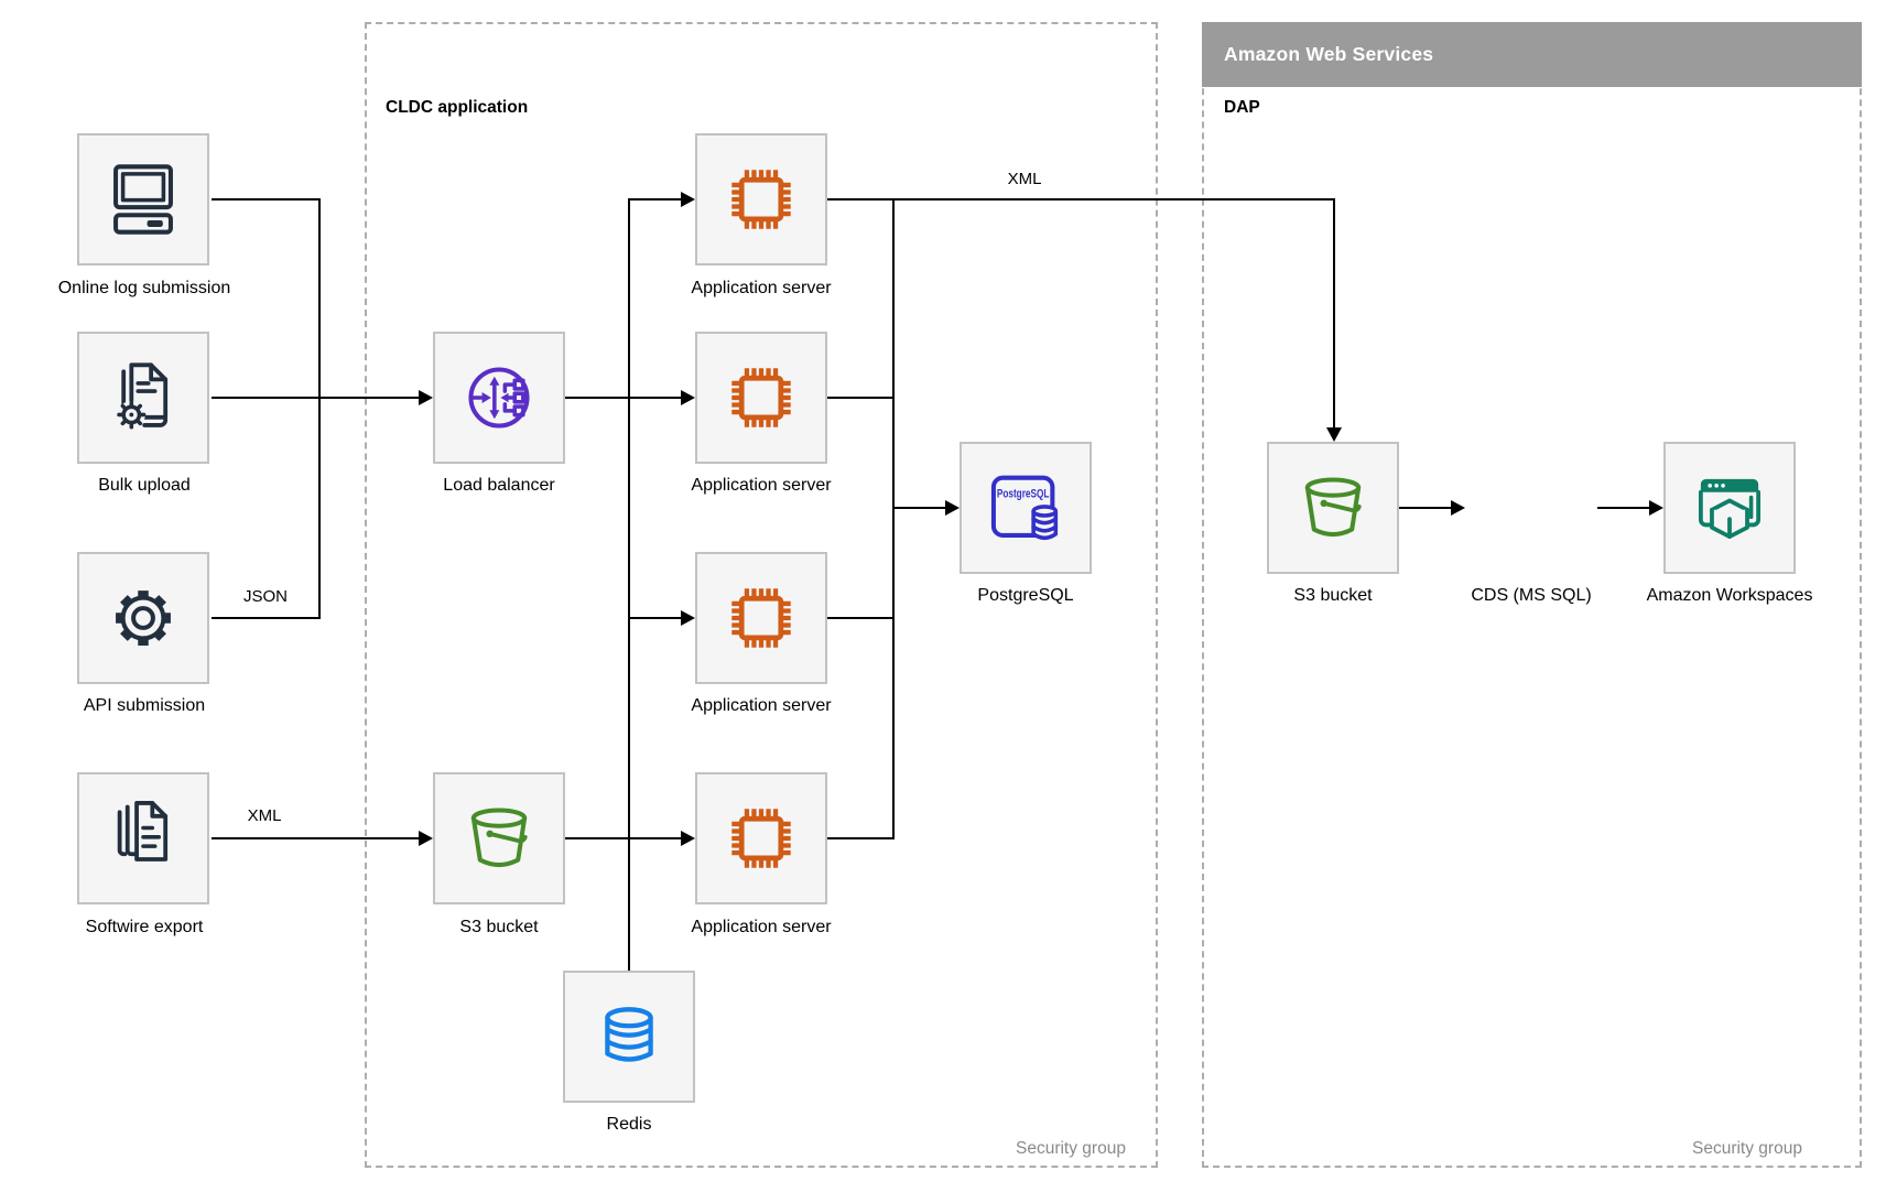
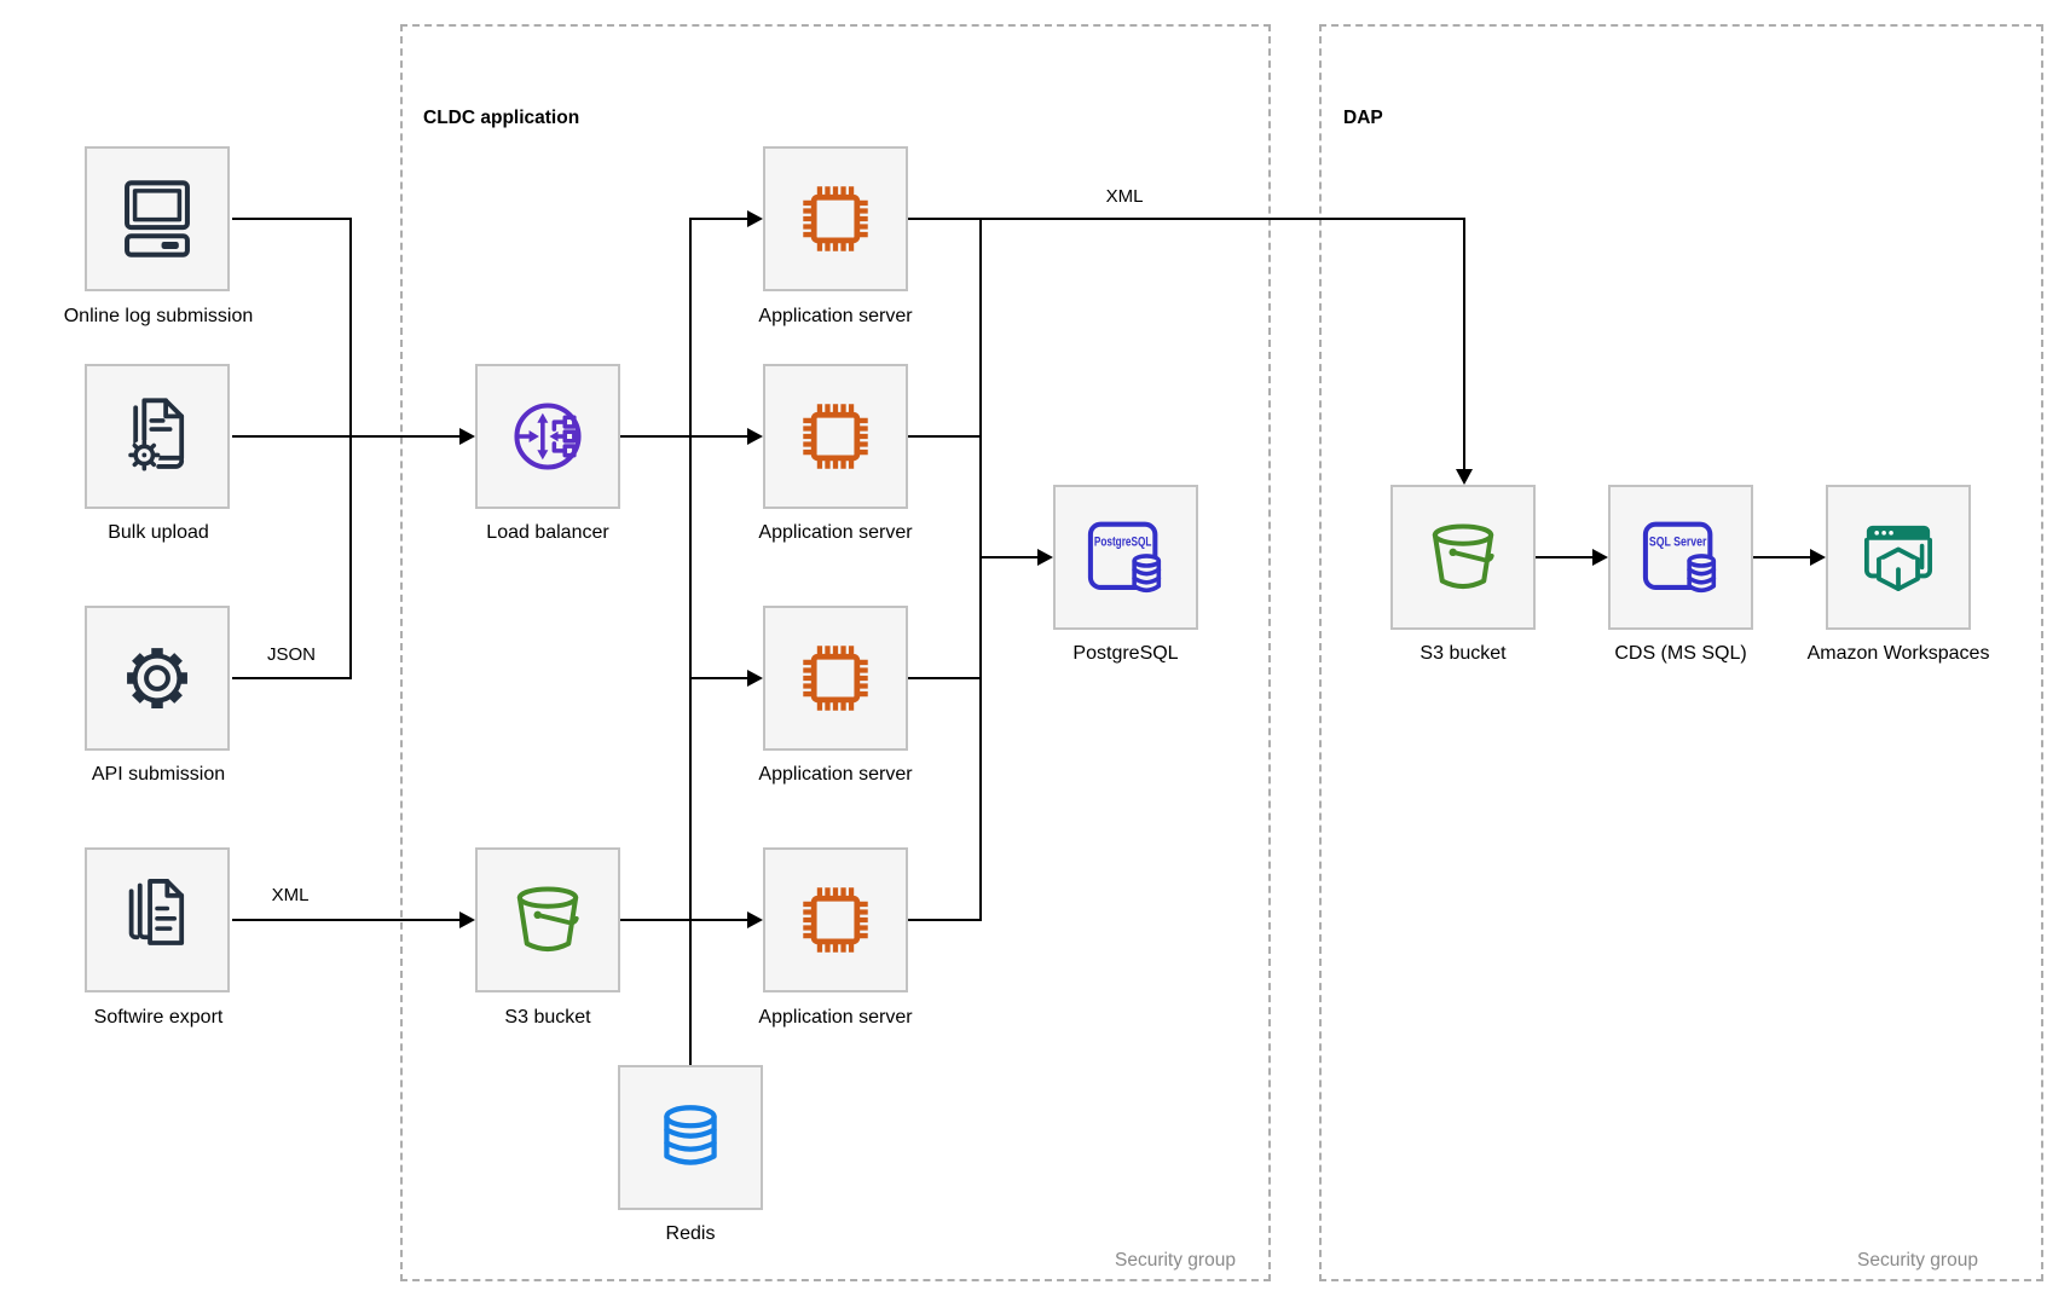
- Amazon Web Services
  CLDC application
  DAP
  Security group
  Security group
  JSON
  XML
  XML
  Online log submission
  Bulk upload
  API submission
  Softwire export
  Load balancer
  S3 bucket
  Application server
  Application server
  Application server
  Application server
  Redis
  PostgreSQL
  PostgreSQL
  S3 bucket
+ SQL Server
  CDS (MS SQL)
  Amazon Workspaces
